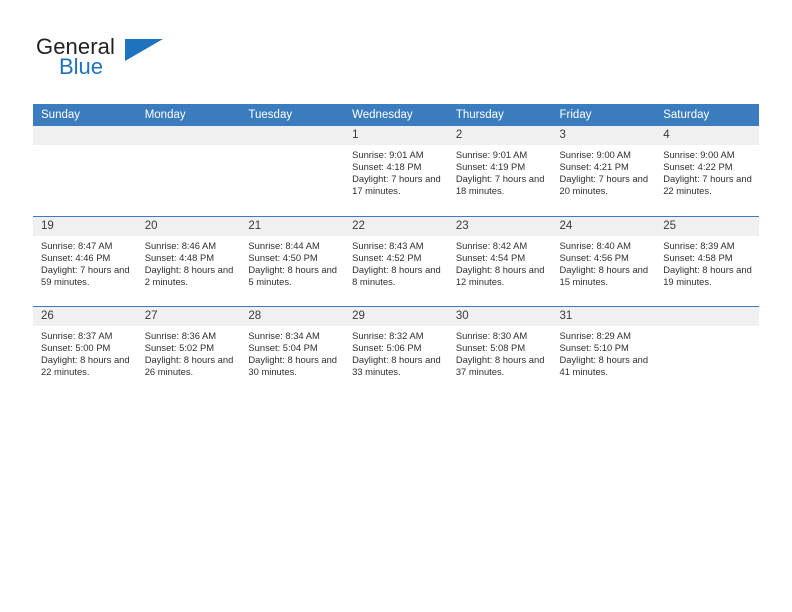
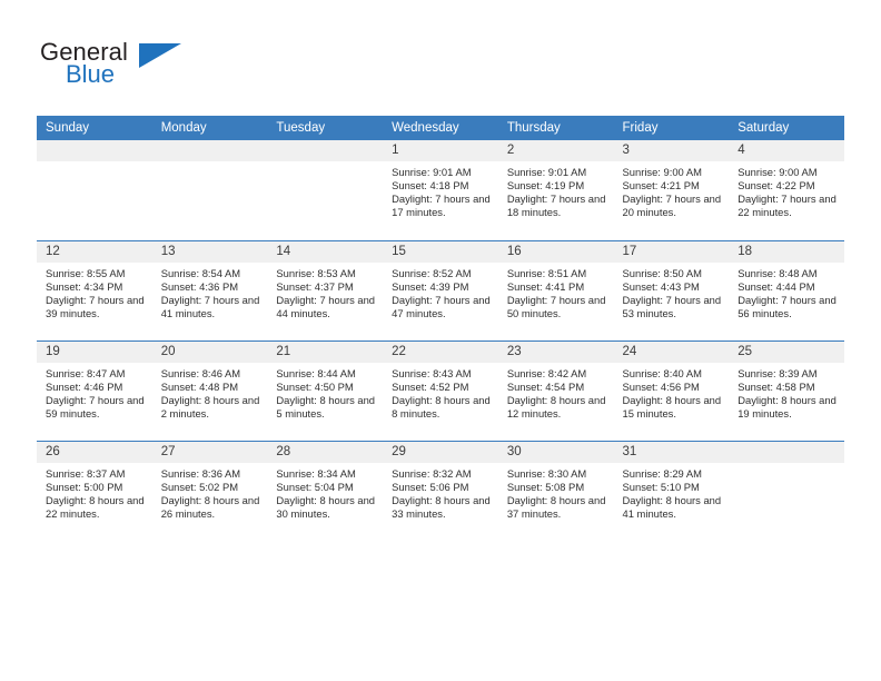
  General
  Blue
  Sunday	Monday	Tuesday	Wednesday	Thursday	Friday	Saturday
  			1Sunrise: 9:01 AMSunset: 4:18 PMDaylight: 7 hours and 17 minutes.	2Sunrise: 9:01 AMSunset: 4:19 PMDaylight: 7 hours and 18 minutes.	3Sunrise: 9:00 AMSunset: 4:21 PMDaylight: 7 hours and 20 minutes.	4Sunrise: 9:00 AMSunset: 4:22 PMDaylight: 7 hours and 22 minutes.
+ 12Sunrise: 8:55 AMSunset: 4:34 PMDaylight: 7 hours and 39 minutes.	13Sunrise: 8:54 AMSunset: 4:36 PMDaylight: 7 hours and 41 minutes.	14Sunrise: 8:53 AMSunset: 4:37 PMDaylight: 7 hours and 44 minutes.	15Sunrise: 8:52 AMSunset: 4:39 PMDaylight: 7 hours and 47 minutes.	16Sunrise: 8:51 AMSunset: 4:41 PMDaylight: 7 hours and 50 minutes.	17Sunrise: 8:50 AMSunset: 4:43 PMDaylight: 7 hours and 53 minutes.	18Sunrise: 8:48 AMSunset: 4:44 PMDaylight: 7 hours and 56 minutes.
  19Sunrise: 8:47 AMSunset: 4:46 PMDaylight: 7 hours and 59 minutes.	20Sunrise: 8:46 AMSunset: 4:48 PMDaylight: 8 hours and 2 minutes.	21Sunrise: 8:44 AMSunset: 4:50 PMDaylight: 8 hours and 5 minutes.	22Sunrise: 8:43 AMSunset: 4:52 PMDaylight: 8 hours and 8 minutes.	23Sunrise: 8:42 AMSunset: 4:54 PMDaylight: 8 hours and 12 minutes.	24Sunrise: 8:40 AMSunset: 4:56 PMDaylight: 8 hours and 15 minutes.	25Sunrise: 8:39 AMSunset: 4:58 PMDaylight: 8 hours and 19 minutes.
  26Sunrise: 8:37 AMSunset: 5:00 PMDaylight: 8 hours and 22 minutes.	27Sunrise: 8:36 AMSunset: 5:02 PMDaylight: 8 hours and 26 minutes.	28Sunrise: 8:34 AMSunset: 5:04 PMDaylight: 8 hours and 30 minutes.	29Sunrise: 8:32 AMSunset: 5:06 PMDaylight: 8 hours and 33 minutes.	30Sunrise: 8:30 AMSunset: 5:08 PMDaylight: 8 hours and 37 minutes.	31Sunrise: 8:29 AMSunset: 5:10 PMDaylight: 8 hours and 41 minutes.
